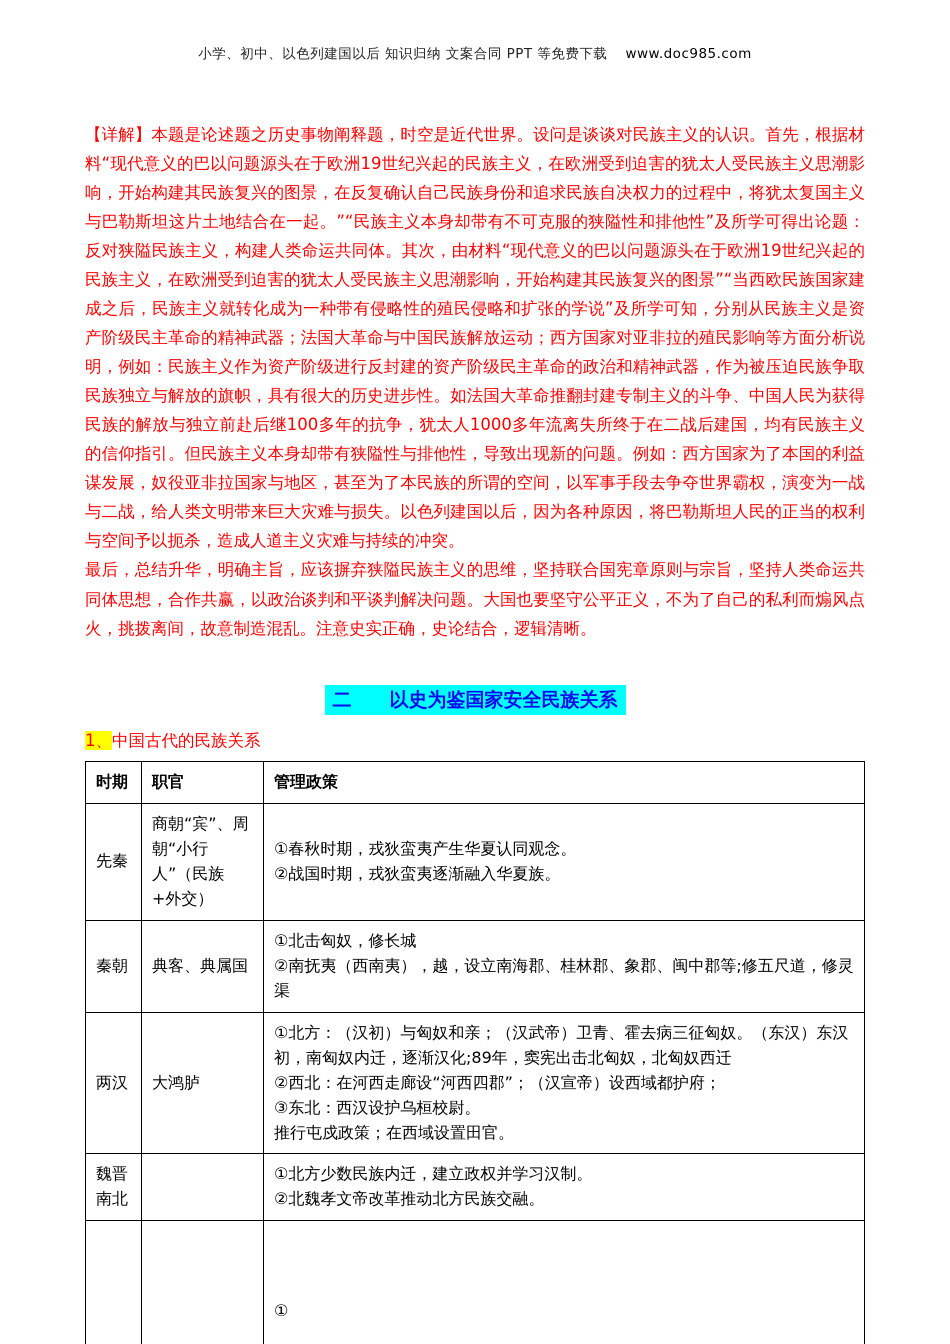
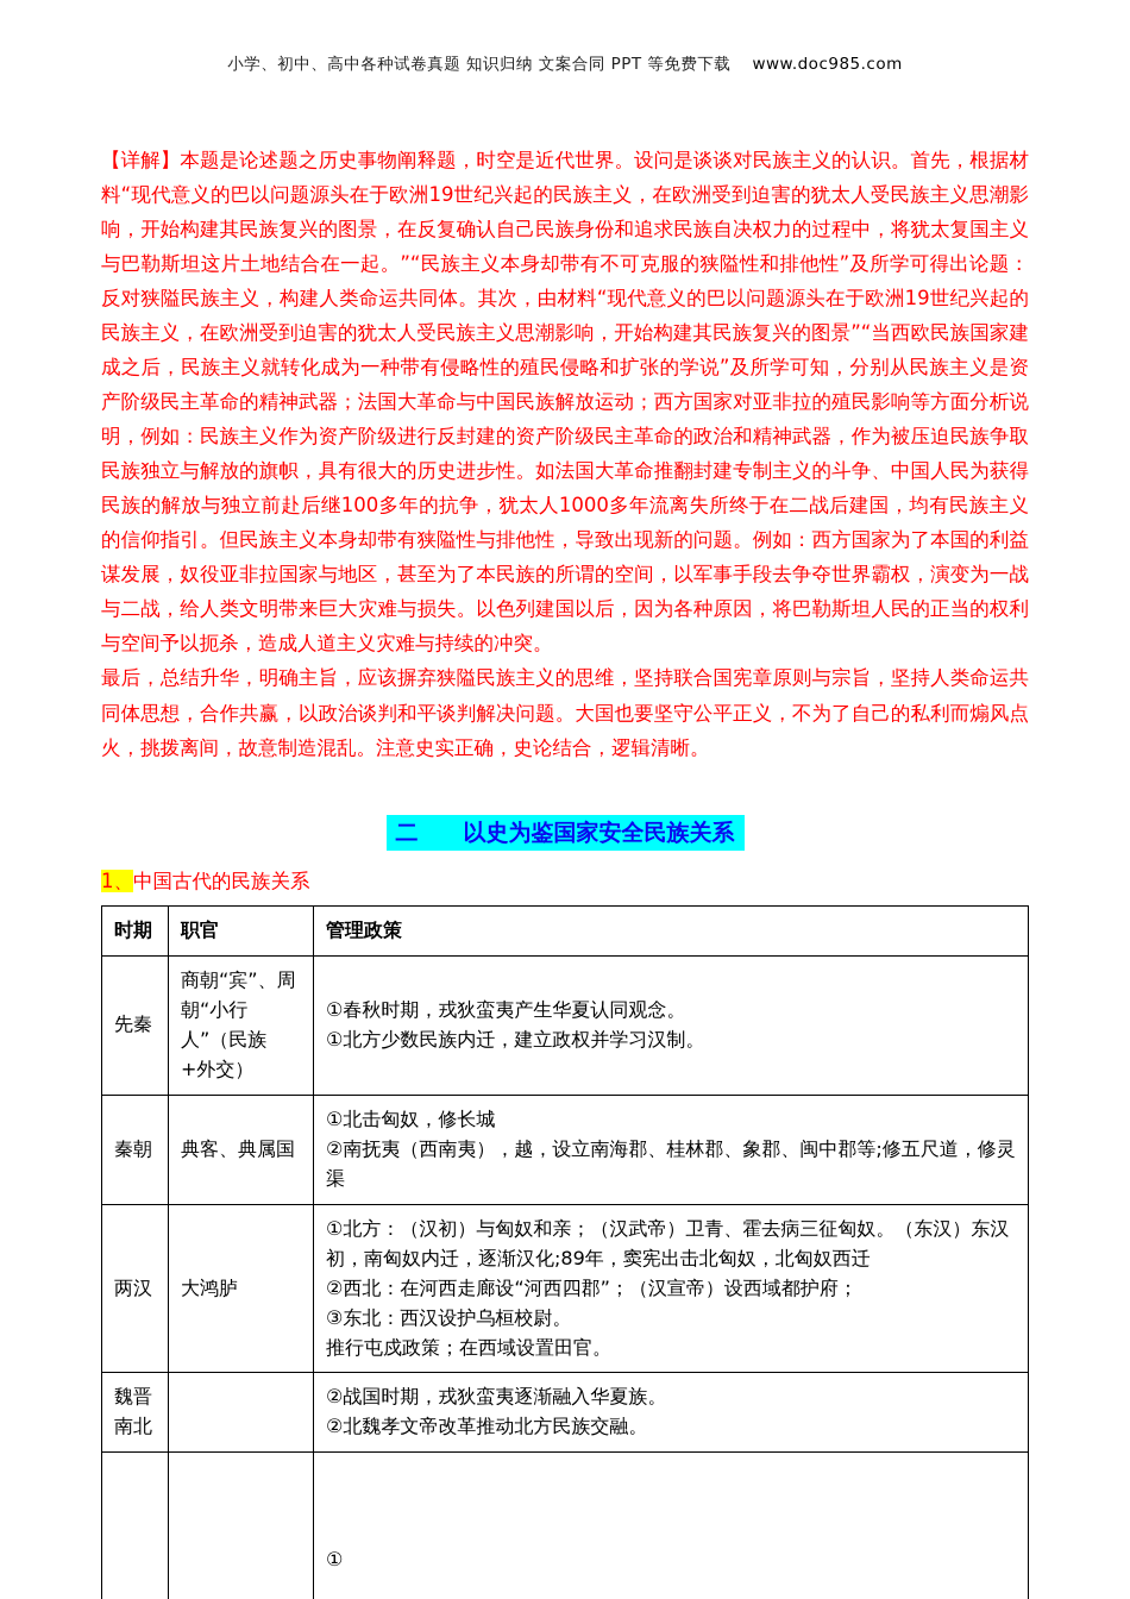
- 小学、初中、以色列建国以后 知识归纳 文案合同 PPT 等免费下载 www.doc985.com
+ 小学、初中、高中各种试卷真题 知识归纳 文案合同 PPT 等免费下载 www.doc985.com
  【详解】本题是论述题之历史事物阐释题，时空是近代世界。设问是谈谈对民族主义的认识。首先，根据材料“现代意义的巴以问题源头在于欧洲19世纪兴起的民族主义，在欧洲受到迫害的犹太人受民族主义思潮影响，开始构建其民族复兴的图景，在反复确认自己民族身份和追求民族自决权力的过程中，将犹太复国主义与巴勒斯坦这片土地结合在一起。”“民族主义本身却带有不可克服的狭隘性和排他性”及所学可得出论题：反对狭隘民族主义，构建人类命运共同体。其次，由材料“现代意义的巴以问题源头在于欧洲19世纪兴起的民族主义，在欧洲受到迫害的犹太人受民族主义思潮影响，开始构建其民族复兴的图景”“当西欧民族国家建成之后，民族主义就转化成为一种带有侵略性的殖民侵略和扩张的学说”及所学可知，分别从民族主义是资产阶级民主革命的精神武器；法国大革命与中国民族解放运动；西方国家对亚非拉的殖民影响等方面分析说明，例如：民族主义作为资产阶级进行反封建的资产阶级民主革命的政治和精神武器，作为被压迫民族争取民族独立与解放的旗帜，具有很大的历史进步性。如法国大革命推翻封建专制主义的斗争、中国人民为获得民族的解放与独立前赴后继100多年的抗争，犹太人1000多年流离失所终于在二战后建国，均有民族主义的信仰指引。但民族主义本身却带有狭隘性与排他性，导致出现新的问题。例如：西方国家为了本国的利益谋发展，奴役亚非拉国家与地区，甚至为了本民族的所谓的空间，以军事手段去争夺世界霸权，演变为一战与二战，给人类文明带来巨大灾难与损失。以色列建国以后，因为各种原因，将巴勒斯坦人民的正当的权利与空间予以扼杀，造成人道主义灾难与持续的冲突。
  最后，总结升华，明确主旨，应该摒弃狭隘民族主义的思维，坚持联合国宪章原则与宗旨，坚持人类命运共同体思想，合作共赢，以政治谈判和平谈判解决问题。大国也要坚守公平正义，不为了自己的私利而煽风点火，挑拨离间，故意制造混乱。注意史实正确，史论结合，逻辑清晰。
  二 以史为鉴国家安全民族关系
  1、中国古代的民族关系
  时期	职官	管理政策
- 先秦	商朝“宾”、周朝“小行人”（民族+外交）	①春秋时期，戎狄蛮夷产生华夏认同观念。 ②战国时期，戎狄蛮夷逐渐融入华夏族。
+ 先秦	商朝“宾”、周朝“小行人”（民族+外交）	①春秋时期，戎狄蛮夷产生华夏认同观念。 ①北方少数民族内迁，建立政权并学习汉制。
  秦朝	典客、典属国	①北击匈奴，修长城 ②南抚夷（西南夷），越，设立南海郡、桂林郡、象郡、闽中郡等;修五尺道，修灵渠
  两汉	大鸿胪	①北方：（汉初）与匈奴和亲；（汉武帝）卫青、霍去病三征匈奴。（东汉）东汉初，南匈奴内迁，逐渐汉化;89年，窦宪出击北匈奴，北匈奴西迁 ②西北：在河西走廊设“河西四郡”；（汉宣帝）设西域都护府； ③东北：西汉设护乌桓校尉。 推行屯戍政策；在西域设置田官。
- 魏晋南北		①北方少数民族内迁，建立政权并学习汉制。 ②北魏孝文帝改革推动北方民族交融。
+ 魏晋南北		②战国时期，戎狄蛮夷逐渐融入华夏族。 ②北魏孝文帝改革推动北方民族交融。
  		①
